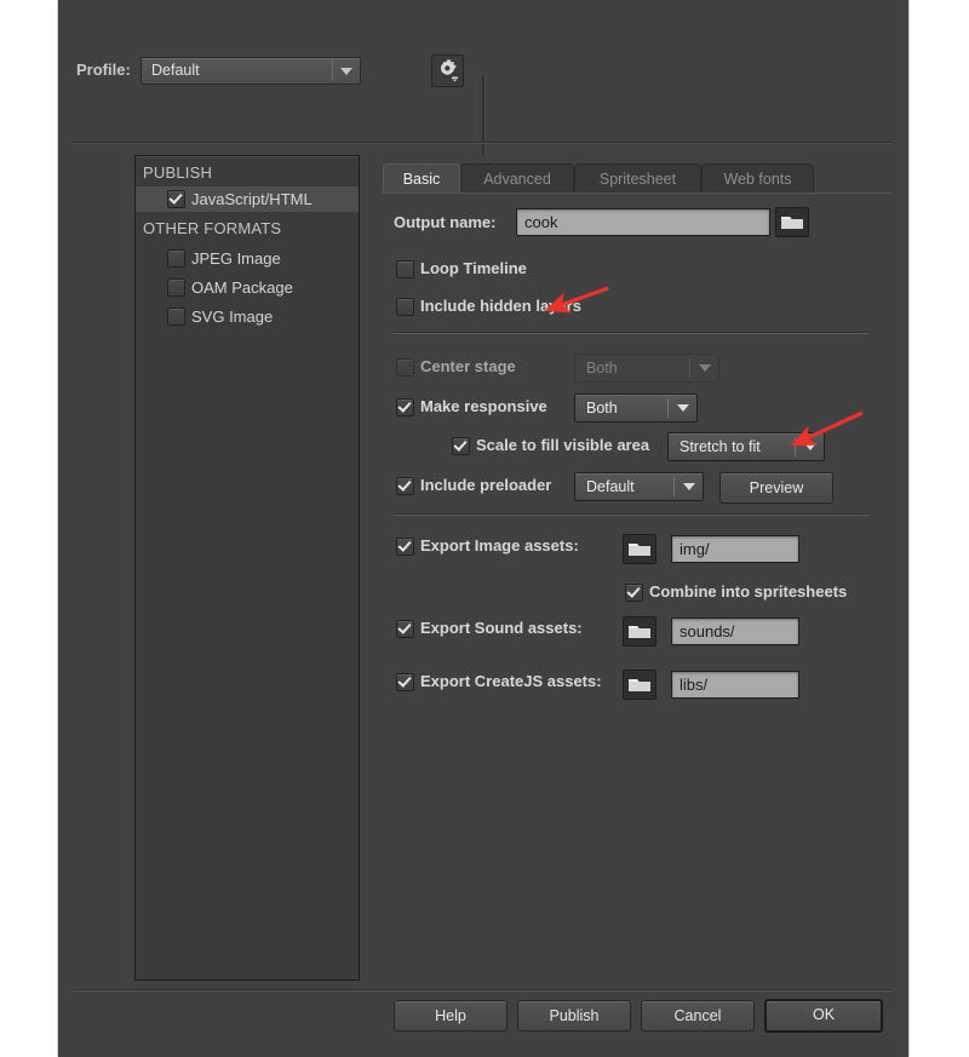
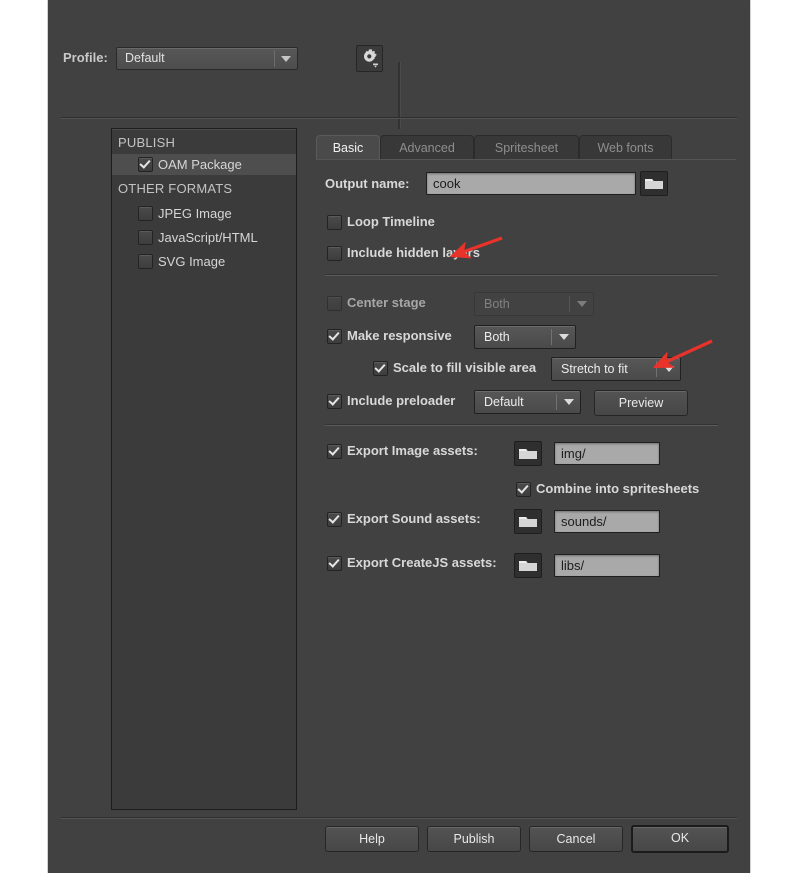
  Profile:
  Default
  PUBLISH
- JavaScript/HTML
+ OAM Package
  OTHER FORMATS
  JPEG Image
- OAM Package
+ JavaScript/HTML
  SVG Image
  Basic
  Advanced
  Spritesheet
  Web fonts
  Output name:
  cook
  Loop Timeline
  Include hidden layrs
  Center stage
  Both
  Make responsive
  Both
  Scale to fill visible area
  Stretch to fit
  Include preloader
  Default
  Preview
  Export Image assets:
  img/
  Combine into spritesheets
  Export Sound assets:
  sounds/
  Export CreateJS assets:
  libs/
  Help
  Publish
  Cancel
  OK
